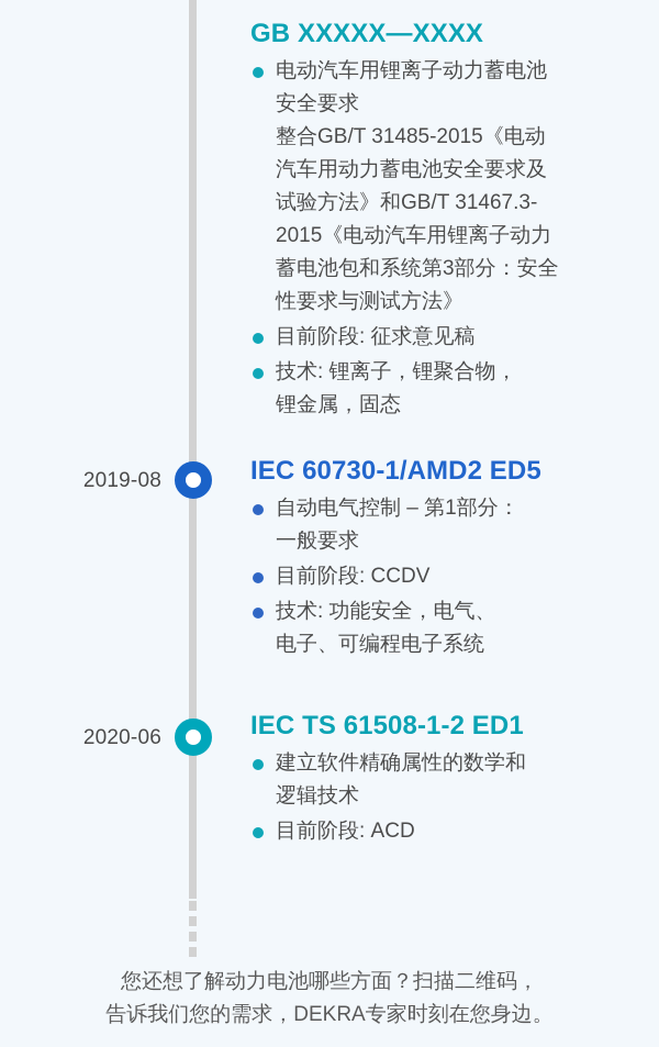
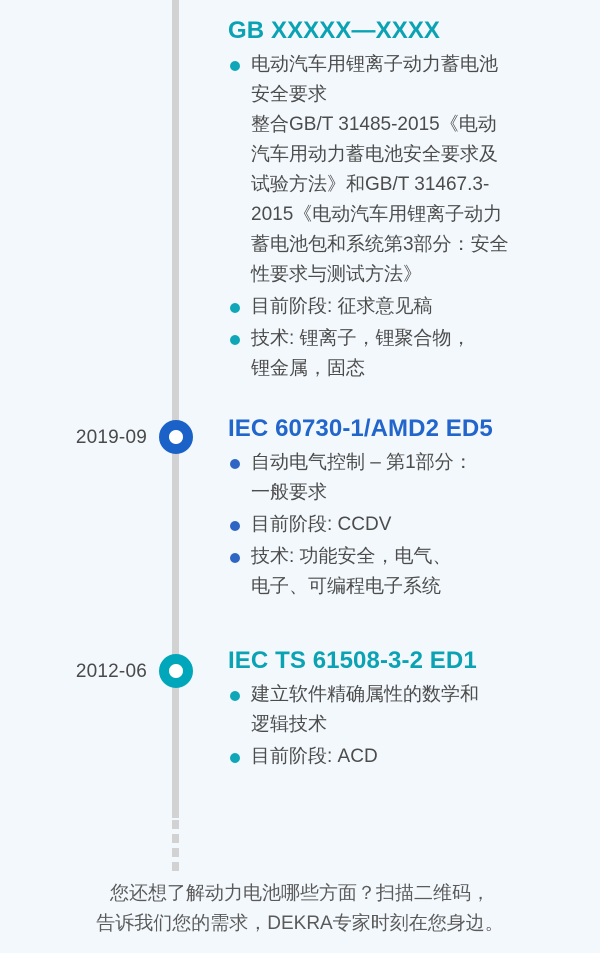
  GB XXXXX—XXXX
  电动汽车用锂离子动力蓄电池
  安全要求
  整合GB/T 31485-2015《电动
  汽车用动力蓄电池安全要求及
  试验方法》和GB/T 31467.3-
  2015《电动汽车用锂离子动力
  蓄电池包和系统第3部分：安全
  性要求与测试方法》
  目前阶段: 征求意见稿
  技术: 锂离子，锂聚合物，
  锂金属，固态
- 2019-08
+ 2019-09
  IEC 60730-1/AMD2 ED5
  自动电气控制 – 第1部分：
  一般要求
  目前阶段: CCDV
  技术: 功能安全，电气、
  电子、可编程电子系统
- 2020-06
+ 2012-06
- IEC TS 61508-1-2 ED1
+ IEC TS 61508-3-2 ED1
  建立软件精确属性的数学和
  逻辑技术
  目前阶段: ACD
  您还想了解动力电池哪些方面？扫描二维码，
  告诉我们您的需求，DEKRA专家时刻在您身边。
